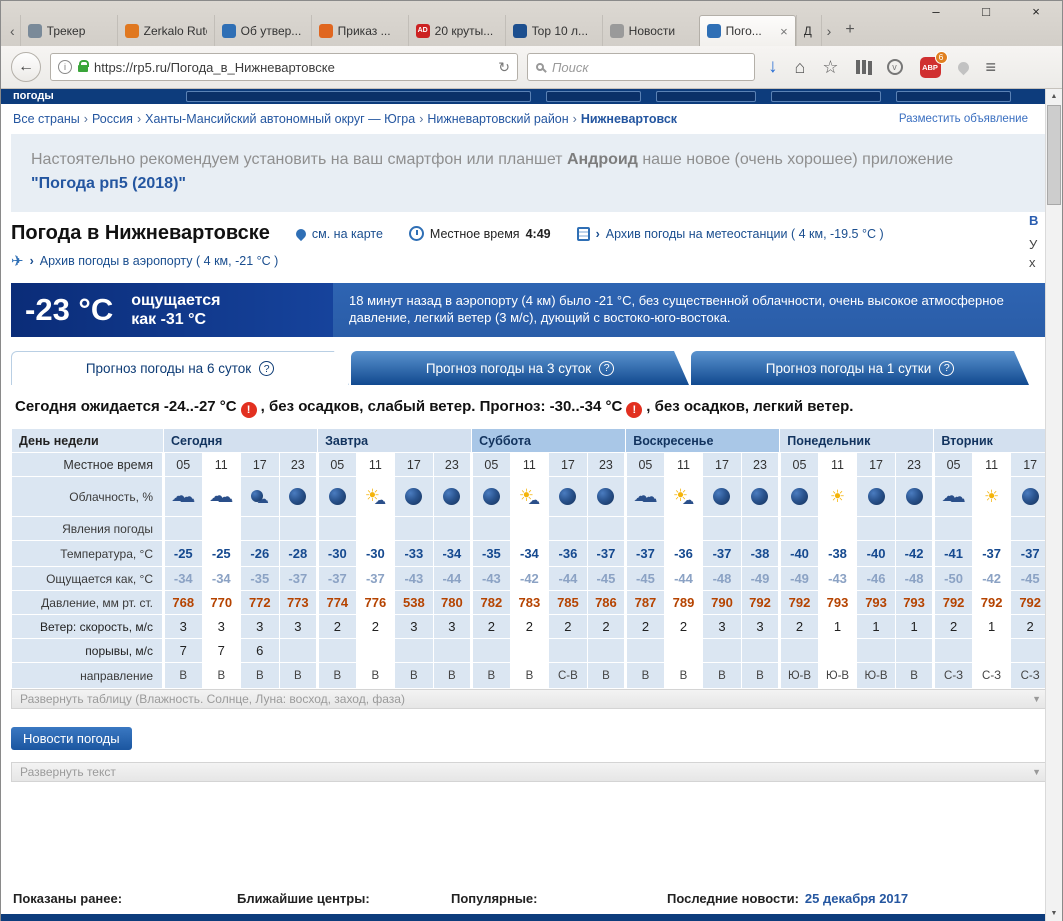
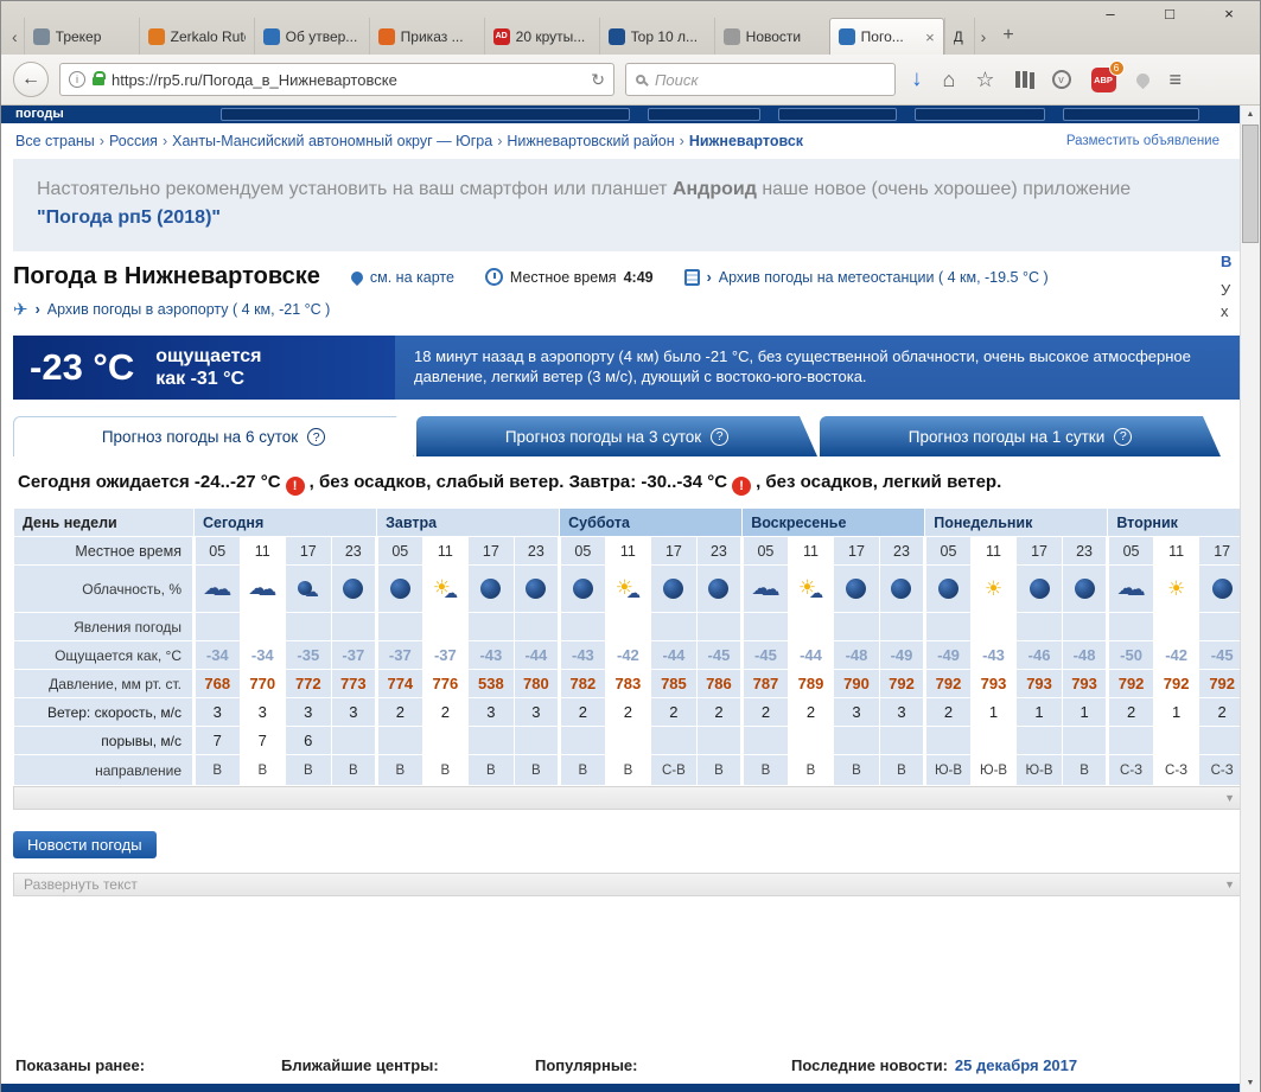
  ‹
  Трекер
  Zerkalo Rut
  Об утвер...
  Приказ ...
  20 круты...
  Top 10 л...
  Новости
  Пого...
  ×
  Д
  ›
  +
  –
  □
  ×
  ←
  i
  https://rp5.ru/Погода_в_Нижневартовске
  ↻
  Поиск
  ↓
  ⌂
  ☆
  v
  ABP
  6
  ≡
  погоды
  Все страны › Россия › Ханты-Мансийский автономный округ — Югра › Нижневартовский район › Нижневартовск
  Разместить объявление
  Настоятельно рекомендуем установить на ваш смартфон или планшет Андроид наше новое (очень хорошее) приложение "Погода рп5 (2018)"
  Погода в Нижневартовске
  см. на карте
  Местное время
  4:49
  ›
  Архив погоды на метеостанции ( 4 км, -19.5 °C )
  ✈
  ›
  Архив погоды в аэропорту ( 4 км, -21 °C )
  -23 °C
  ощущается
  как -31 °C
  18 минут назад в аэропорту (4 км) было -21 °C, без существенной облачности, очень высокое атмосферное давление, легкий ветер (3 м/с), дующий с востоко-юго-востока.
  Прогноз погоды на 6 суток
  ?
  Прогноз погоды на 3 суток
  ?
  Прогноз погоды на 1 сутки
  ?
- Сегодня ожидается -24..-27 °C ! , без осадков, слабый ветер. Прогноз: -30..-34 °C ! , без осадков, легкий ветер.
+ Сегодня ожидается -24..-27 °C ! , без осадков, слабый ветер. Завтра: -30..-34 °C ! , без осадков, легкий ветер.
  День недели	Сегодня	Завтра	Суббота	Воскресенье	Понедельник	Вторник
  Местное время	05	11	17	23	05	11	17	23	05	11	17	23	05	11	17	23	05	11	17	23	05	11	17
  Облачность, %	☁☁	☁☁	☁			☀☁				☀☁			☁☁	☀☁				☀			☁☁	☀
  Явления погоды
- Температура, °C	-25	-25	-26	-28	-30	-30	-33	-34	-35	-34	-36	-37	-37	-36	-37	-38	-40	-38	-40	-42	-41	-37	-37
  Ощущается как, °C	-34	-34	-35	-37	-37	-37	-43	-44	-43	-42	-44	-45	-45	-44	-48	-49	-49	-43	-46	-48	-50	-42	-45
  Давление, мм рт. ст.	768	770	772	773	774	776	538	780	782	783	785	786	787	789	790	792	792	793	793	793	792	792	792
  Ветер: скорость, м/с	3	3	3	3	2	2	3	3	2	2	2	2	2	2	3	3	2	1	1	1	2	1	2
  порывы, м/с	7	7	6
  направление	В	В	В	В	В	В	В	В	В	В	С-В	В	В	В	В	В	Ю-В	Ю-В	Ю-В	В	С-З	С-З	С-З
- Развернуть таблицу (Влажность. Солнце, Луна: восход, заход, фаза)
  ▼
  Новости погоды
  Развернуть текст
  ▼
  Показаны ранее:
  Ближайшие центры:
  Популярные:
  Последние новости: 25 декабря 2017
  В
  У
  х
